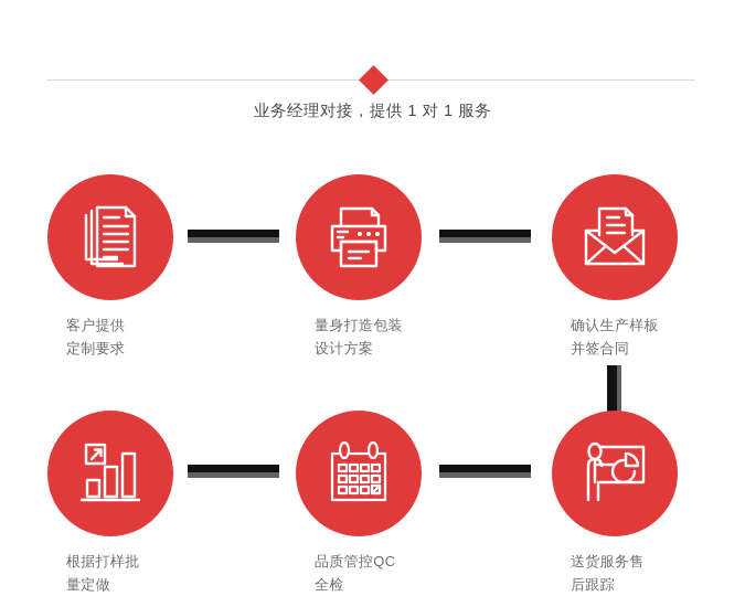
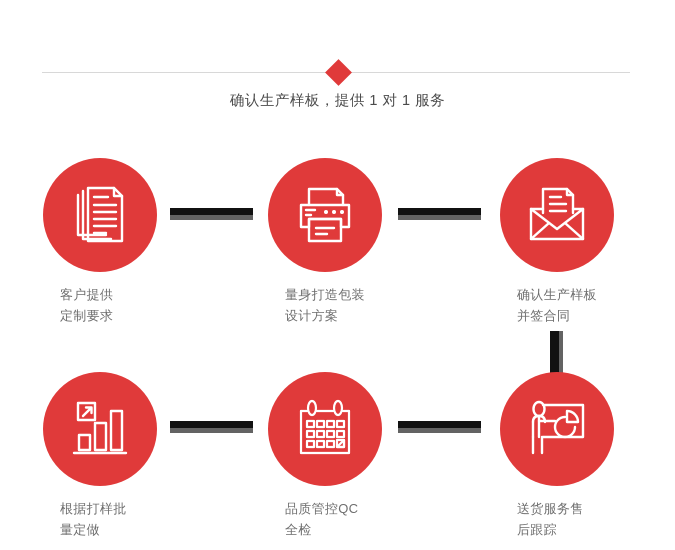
- 业务经理对接，提供 1 对 1 服务
+ 确认生产样板，提供 1 对 1 服务
  客户提供
  定制要求
  量身打造包装
  设计方案
  确认生产样板
  并签合同
  根据打样批
  量定做
  品质管控QC
  全检
  送货服务售
  后跟踪
